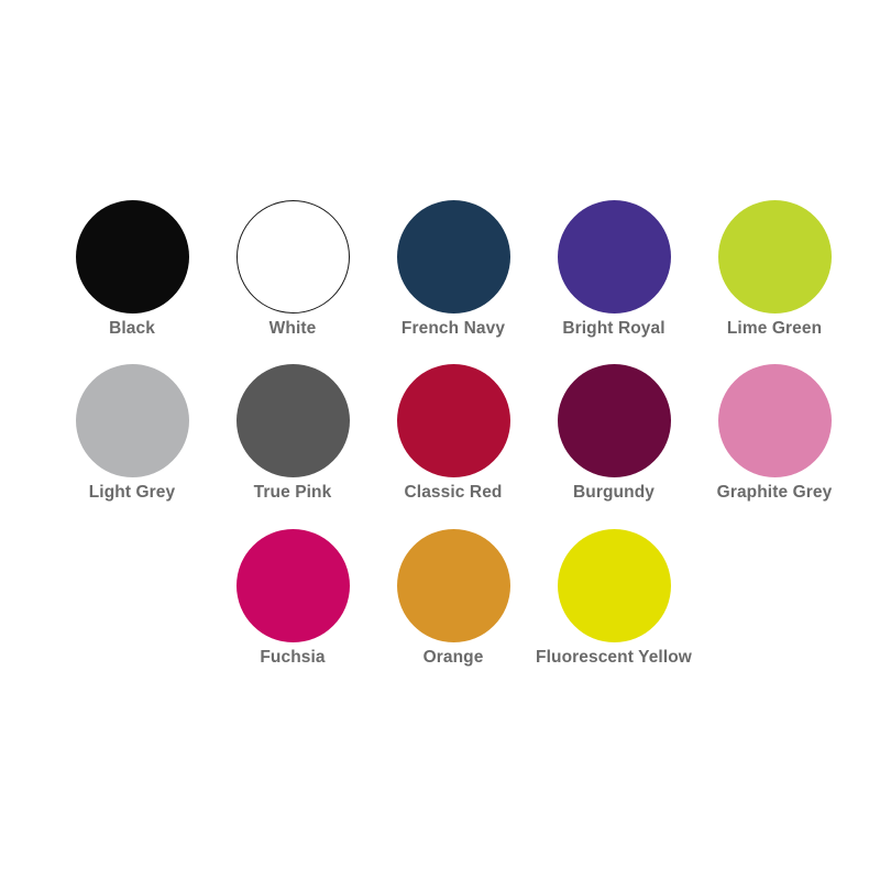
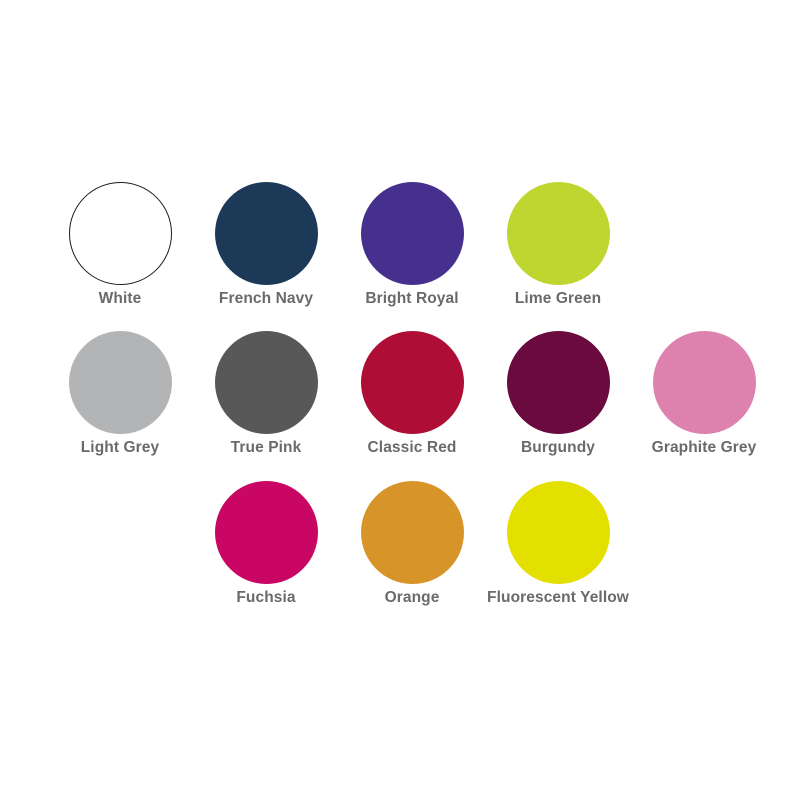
- Black
  White
  French Navy
  Bright Royal
  Lime Green
  Light Grey
  True Pink
  Classic Red
  Burgundy
  Graphite Grey
  Fuchsia
  Orange
  Fluorescent Yellow
